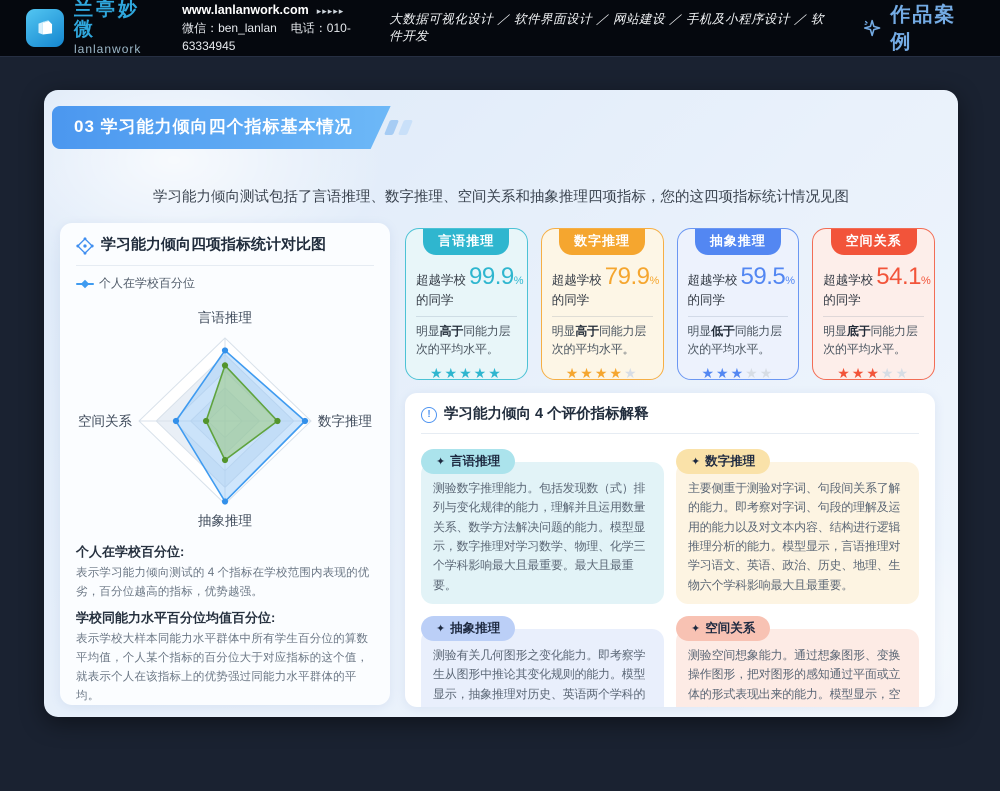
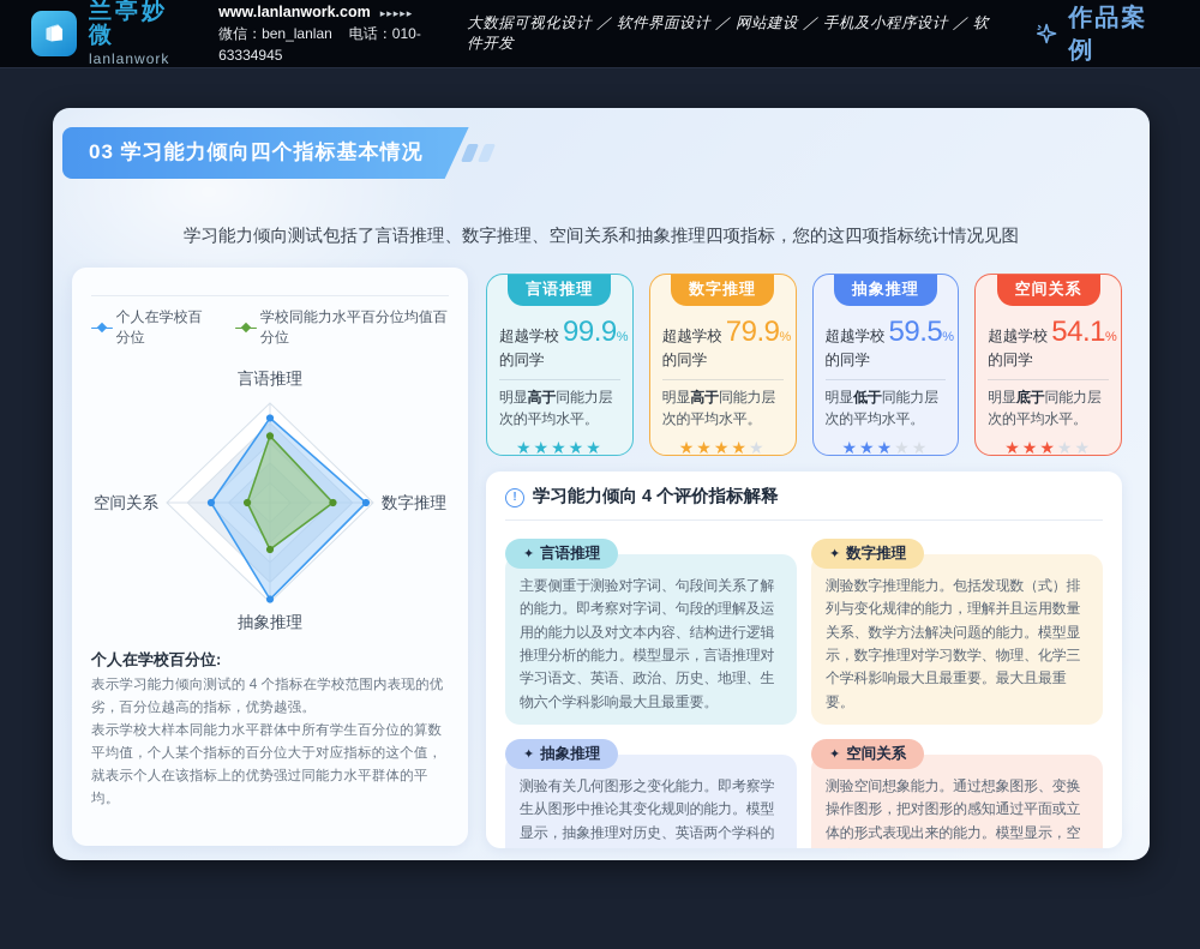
  兰亭妙微
  lanlanwork
  www.lanlanwork.com ▸▸▸▸▸
  微信：ben_lanlan 电话：010-63334945
  大数据可视化设计 ／ 软件界面设计 ／ 网站建设 ／ 手机及小程序设计 ／ 软件开发
  作品案例
  03 学习能力倾向四个指标基本情况
  学习能力倾向测试包括了言语推理、数字推理、空间关系和抽象推理四项指标，您的这四项指标统计情况见图
- 学习能力倾向四项指标统计对比图
  个人在学校百分位
+ 学校同能力水平百分位均值百分位
  言语推理
  数字推理
  抽象推理
  空间关系
  个人在学校百分位:
  表示学习能力倾向测试的 4 个指标在学校范围内表现的优劣，百分位越高的指标，优势越强。
- 学校同能力水平百分位均值百分位:
  表示学校大样本同能力水平群体中所有学生百分位的算数平均值，个人某个指标的百分位大于对应指标的这个值，就表示个人在该指标上的优势强过同能力水平群体的平均。
  言语推理
  超越学校 99.9%
  的同学
  明显高于同能力层次的平均水平。
  ★★★★★
  数字推理
  超越学校 79.9%
  的同学
  明显高于同能力层次的平均水平。
  ★★★★★
  抽象推理
  超越学校 59.5%
  的同学
  明显低于同能力层次的平均水平。
  ★★★★★
  空间关系
  超越学校 54.1%
  的同学
  明显底于同能力层次的平均水平。
  ★★★★★
  !
  学习能力倾向 4 个评价指标解释
  ✦ 言语推理
- 测验数字推理能力。包括发现数（式）排列与变化规律的能力，理解并且运用数量关系、数学方法解决问题的能力。模型显示，数字推理对学习数学、物理、化学三个学科影响最大且最重要。最大且最重要。
+ 主要侧重于测验对字词、句段间关系了解的能力。即考察对字词、句段的理解及运用的能力以及对文本内容、结构进行逻辑推理分析的能力。模型显示，言语推理对学习语文、英语、政治、历史、地理、生物六个学科影响最大且最重要。
  ✦ 数字推理
- 主要侧重于测验对字词、句段间关系了解的能力。即考察对字词、句段的理解及运用的能力以及对文本内容、结构进行逻辑推理分析的能力。模型显示，言语推理对学习语文、英语、政治、历史、地理、生物六个学科影响最大且最重要。
+ 测验数字推理能力。包括发现数（式）排列与变化规律的能力，理解并且运用数量关系、数学方法解决问题的能力。模型显示，数字推理对学习数学、物理、化学三个学科影响最大且最重要。最大且最重要。
  ✦ 抽象推理
  测验有关几何图形之变化能力。即考察学生从图形中推论其变化规则的能力。模型显示，抽象推理对历史、英语两个学科的
  ✦ 空间关系
